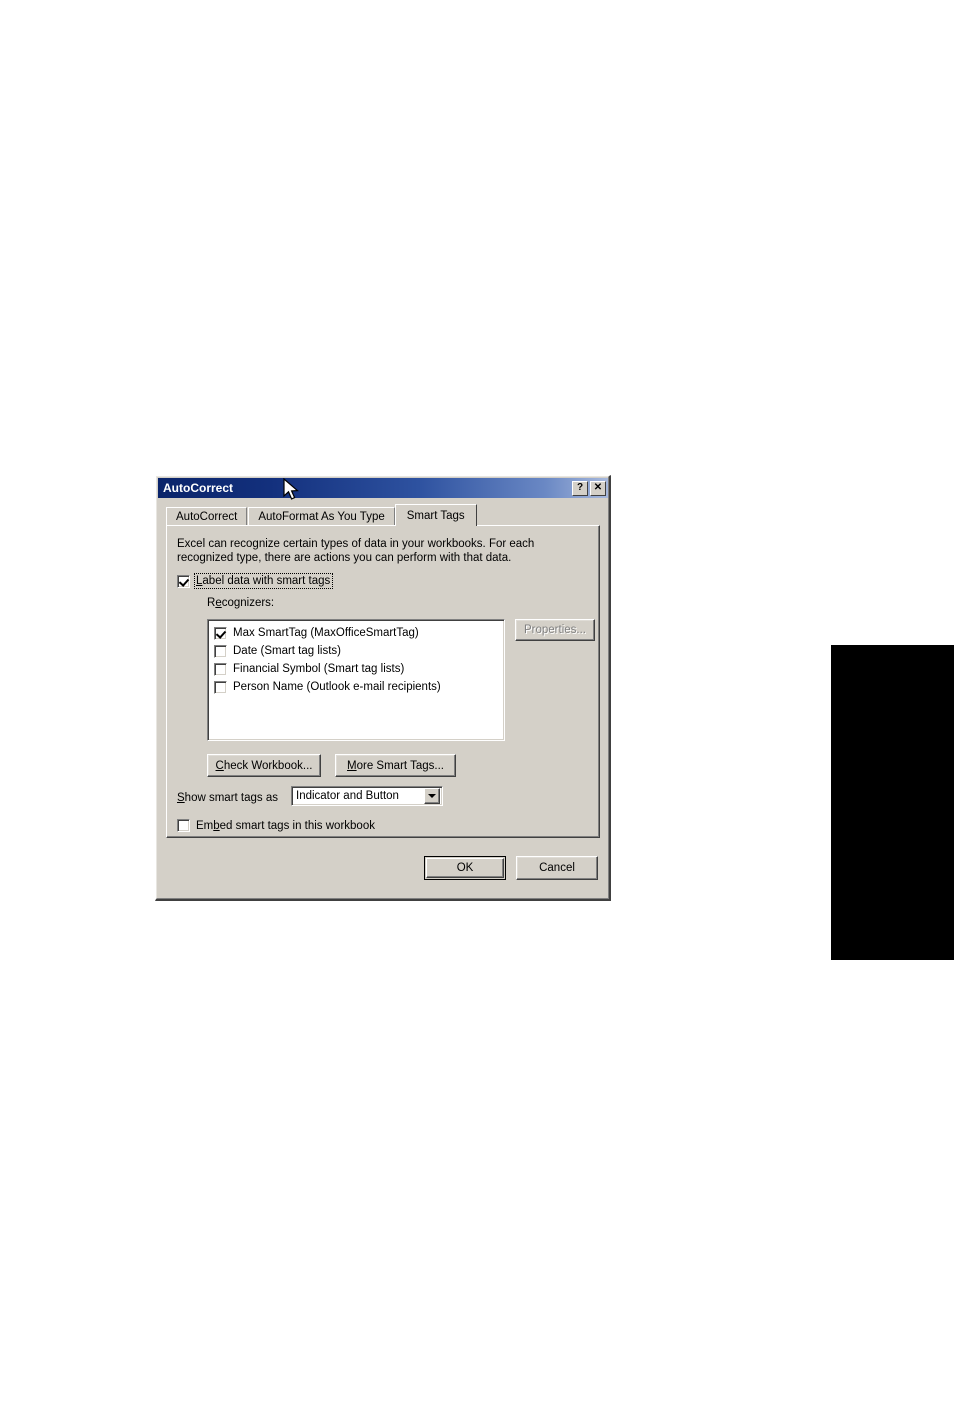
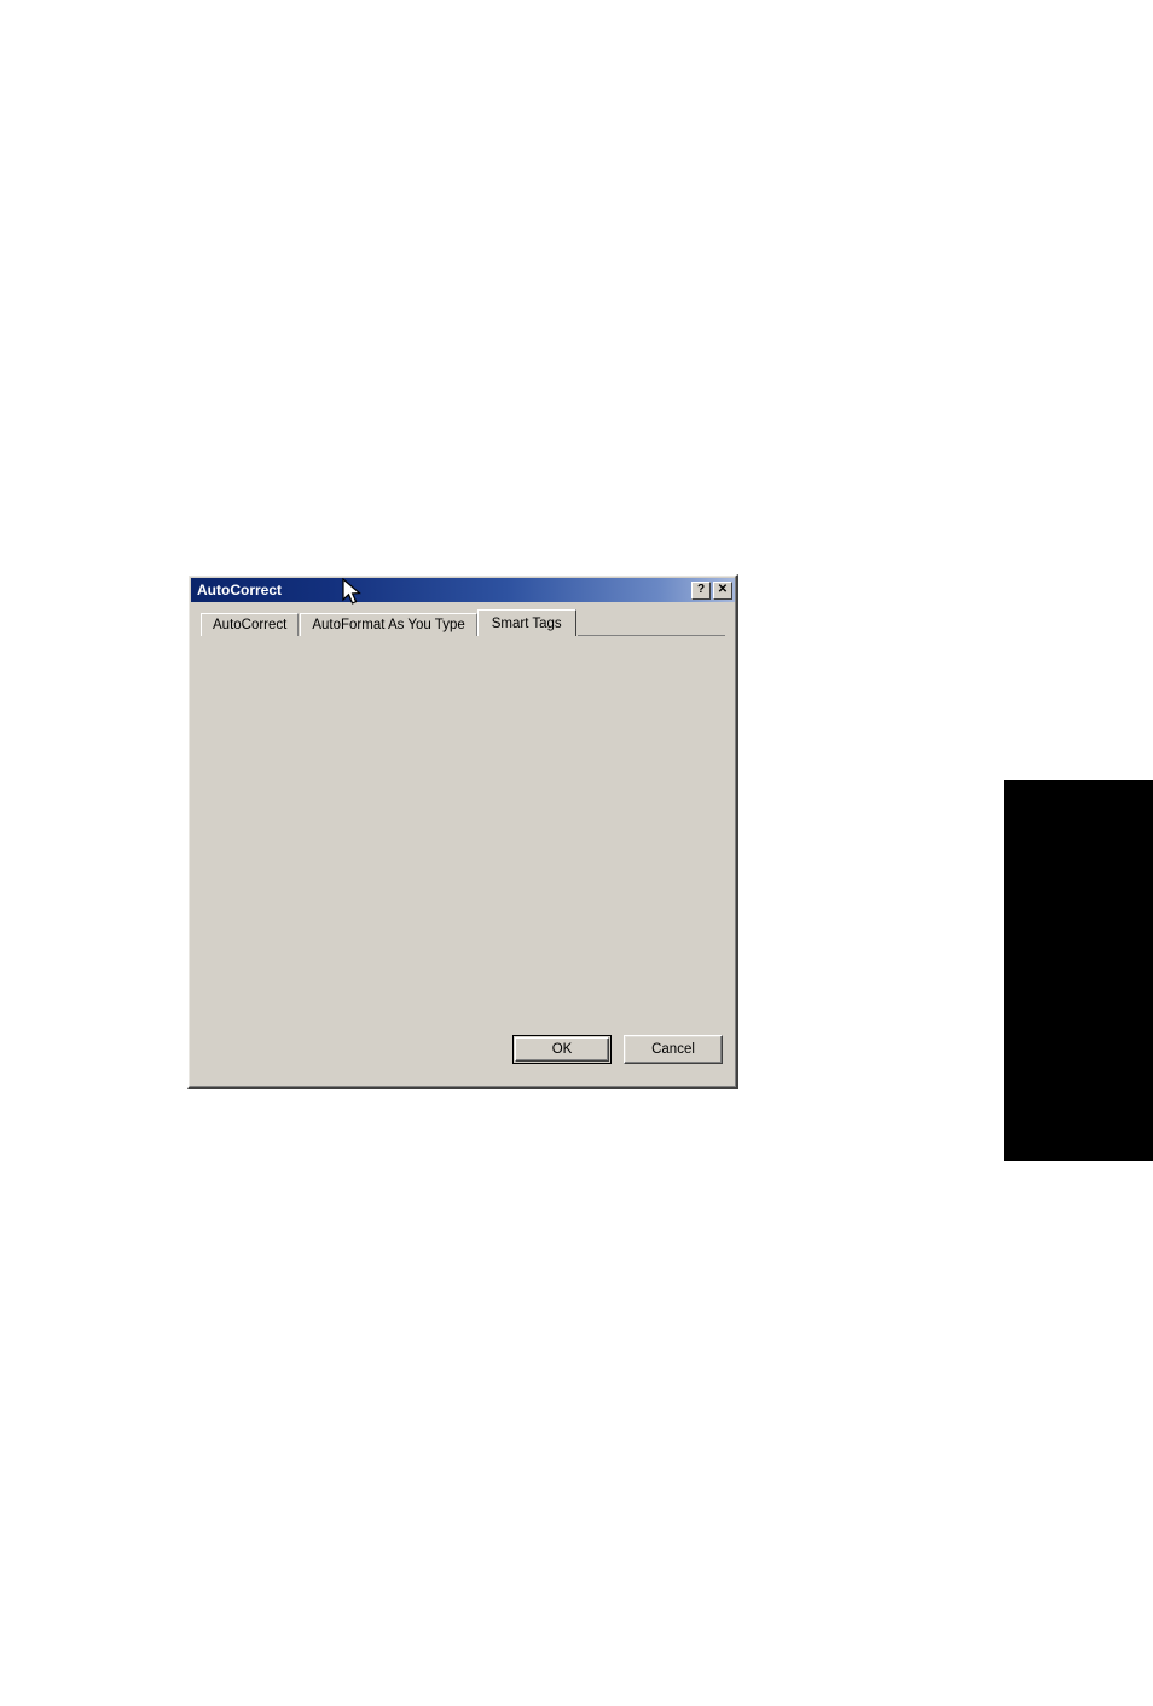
  AutoCorrect
  ?
  ✕
  AutoCorrect
  AutoFormat As You Type
  Smart Tags
- Excel can recognize certain types of data in your workbooks. For each recognized type, there are actions you can perform with that data.
- Label data with smart tags
- Recognizers:
- Max SmartTag (MaxOfficeSmartTag)
- Date (Smart tag lists)
- Financial Symbol (Smart tag lists)
- Person Name (Outlook e-mail recipients)
- Properties...
- Check Workbook...
- More Smart Tags...
- Show smart tags as
- Indicator and Button
- Embed smart tags in this workbook
  OK
  Cancel
